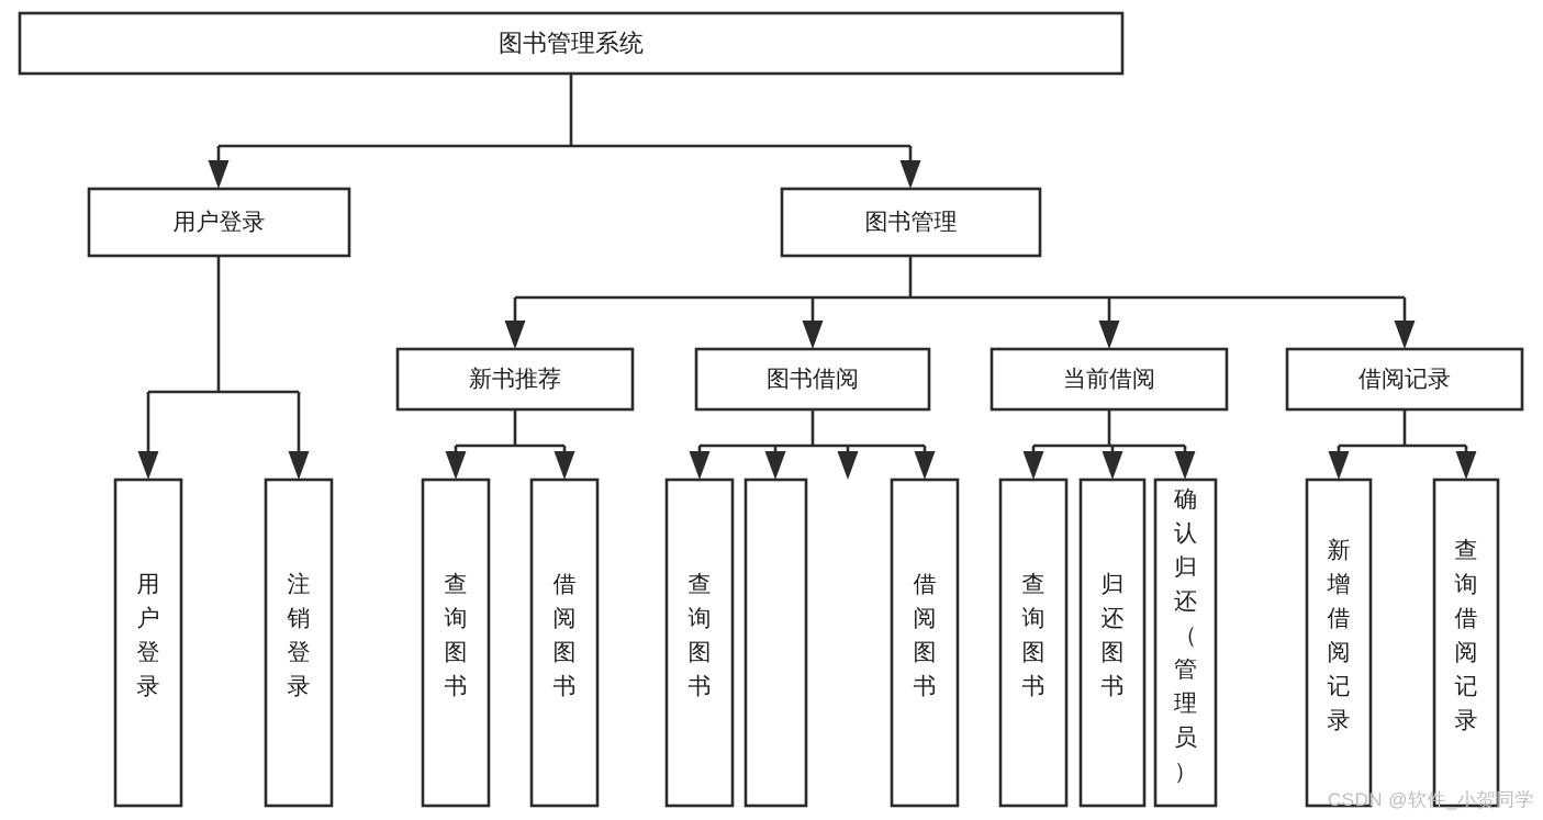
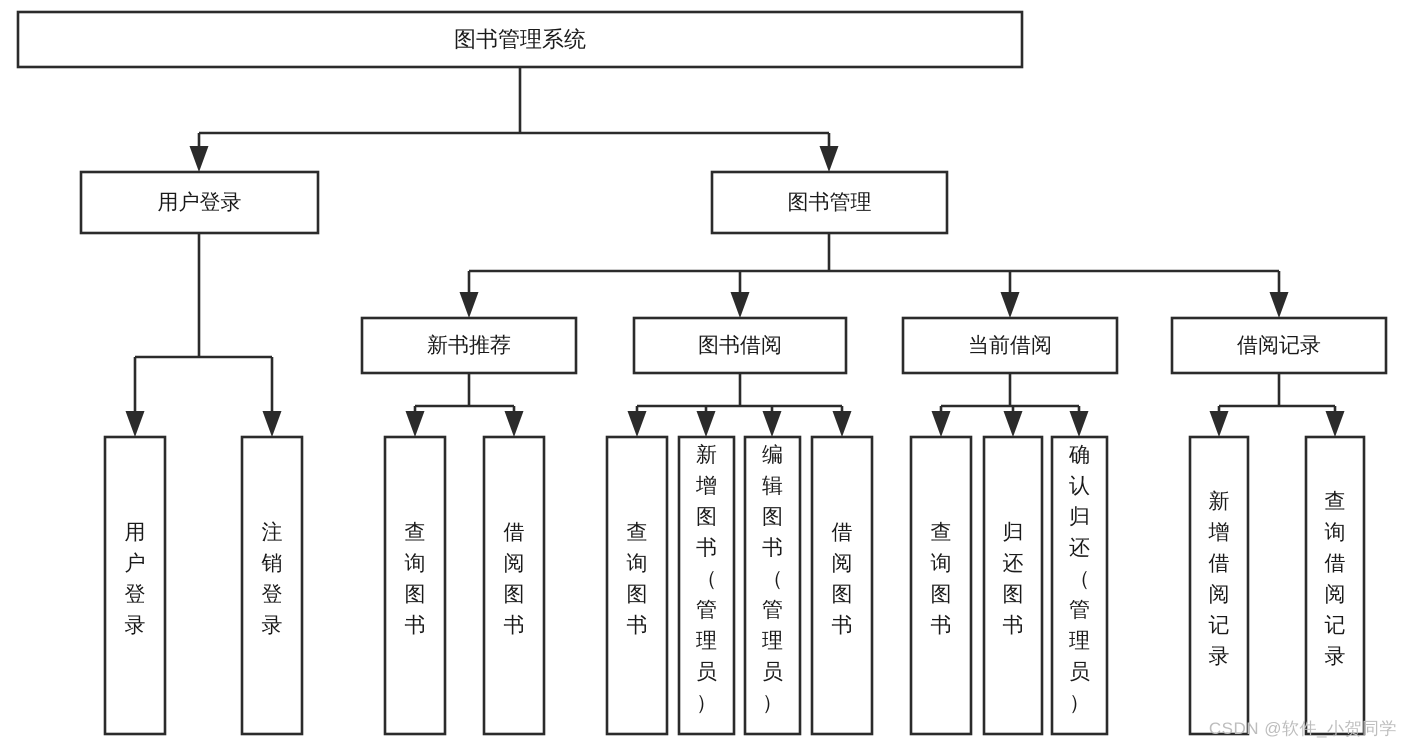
  图书管理系统
  用户登录
  图书管理
  新书推荐
  图书借阅
  当前借阅
  借阅记录
  用户登录
  注销登录
  查询图书
  借阅图书
  查询图书
+ 新增图书（管理员）
+ 编辑图书（管理员）
  借阅图书
  查询图书
  归还图书
  确认归还（管理员）
  新增借阅记录
  查询借阅记录
  CSDN @软件_小贺同学
